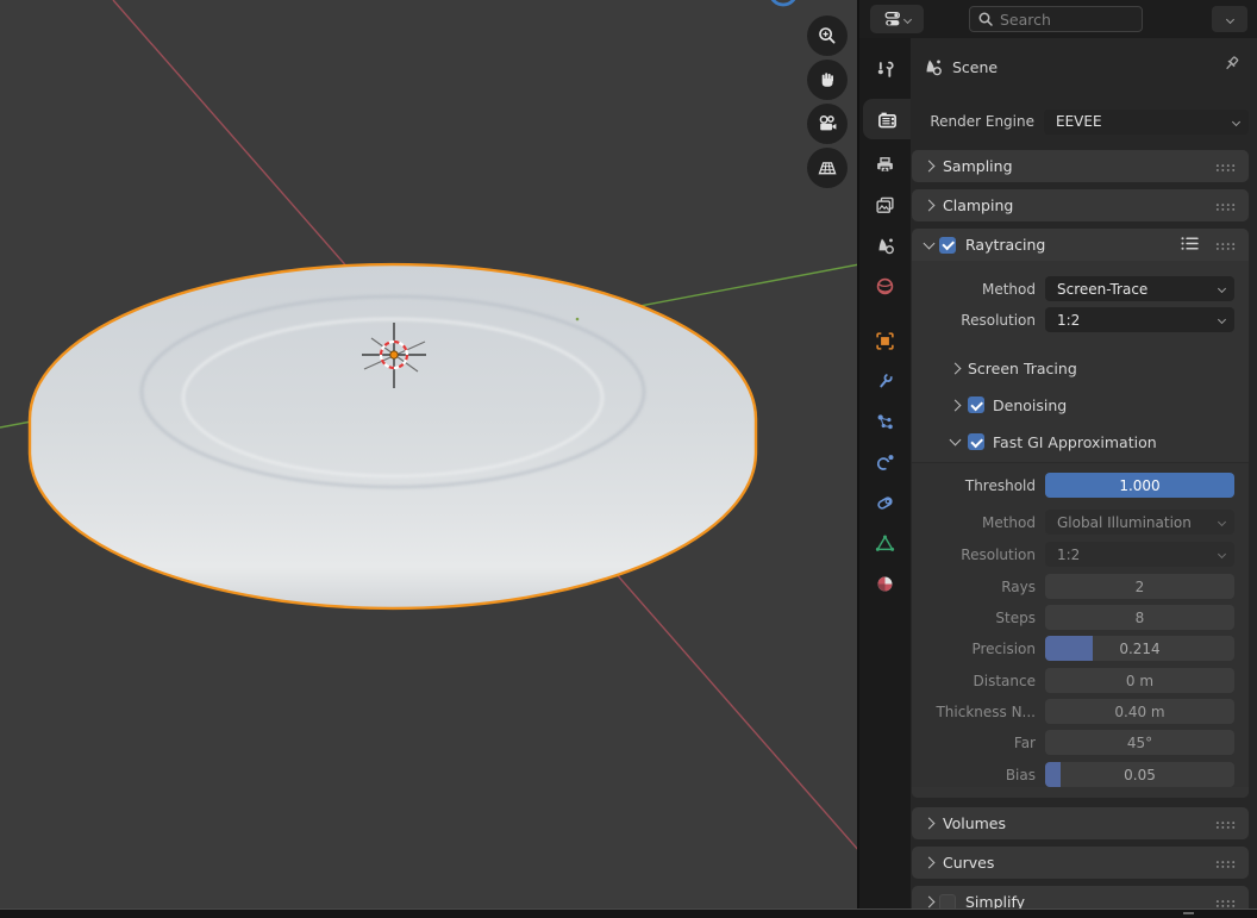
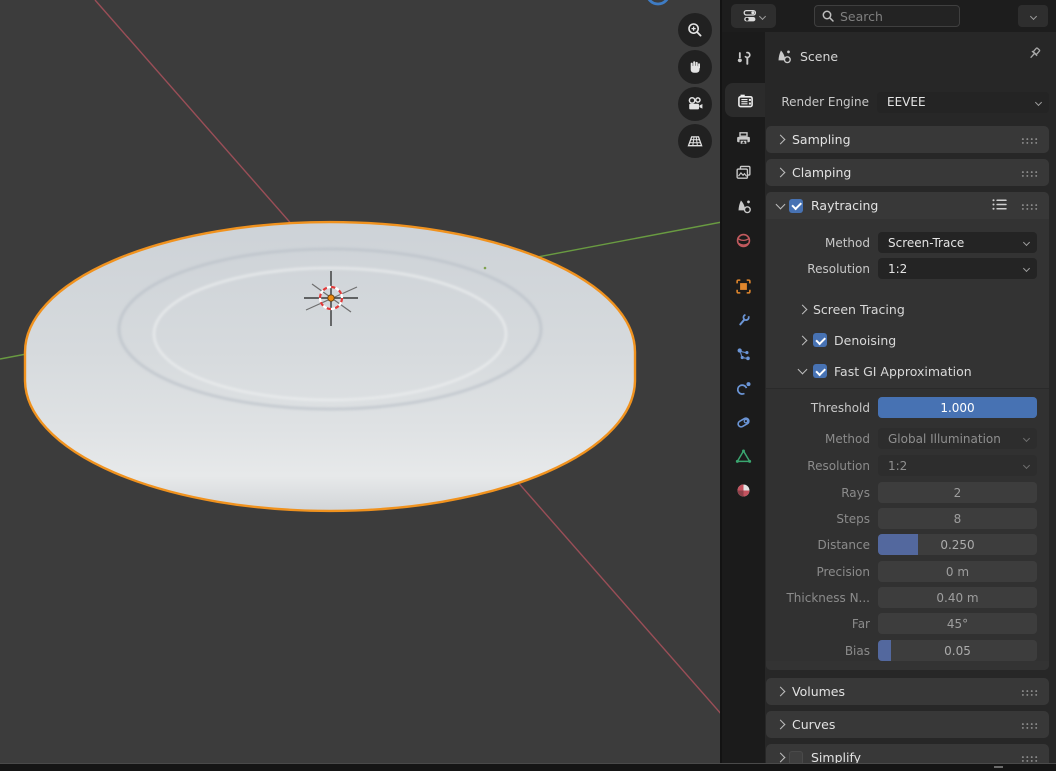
  Search
  Scene
  Render Engine
  EEVEE
  Sampling
  Clamping
  Raytracing
  Method
  Screen-Trace
  Resolution
  1:2
  Screen Tracing
  Denoising
  Fast GI Approximation
  Threshold
  1.000
  Method
  Global Illumination
  Resolution
  1:2
  Rays
  2
  Steps
  8
- Precision
+ Distance
- 0.214
+ 0.250
- Distance
+ Precision
  0 m
  Thickness N...
  0.40 m
  Far
  45°
  Bias
  0.05
  Volumes
  Curves
  Simplify
